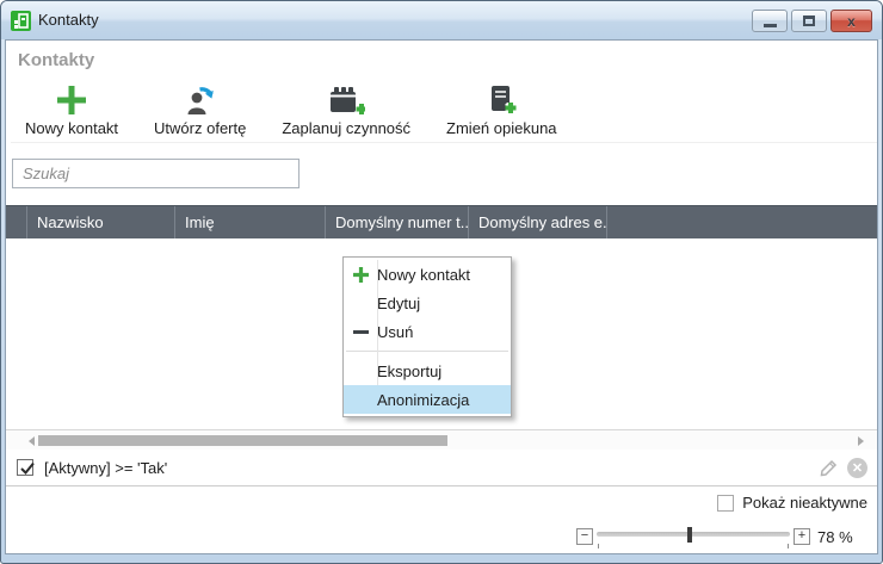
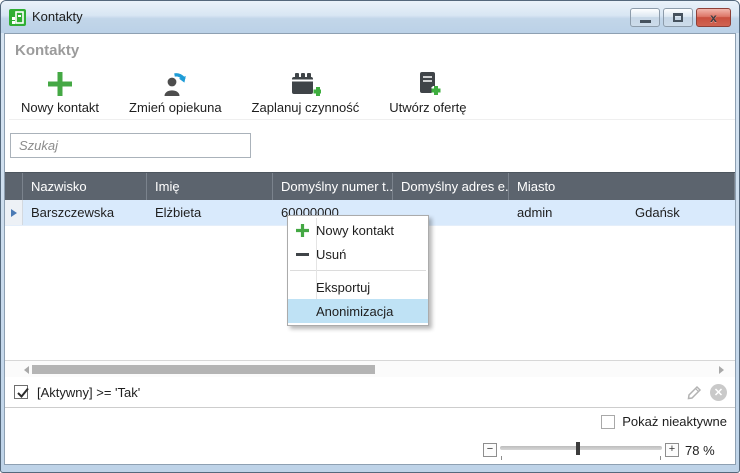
  Kontakty
  x
  Kontakty
  Nowy kontakt
- Utwórz ofertę
+ Zmień opiekuna
  Zaplanuj czynność
- Zmień opiekuna
+ Utwórz ofertę
  Szukaj
  Nazwisko
  Imię
  Domyślny numer t..
  Domyślny adres e.
+ Miasto
+ Barszczewska
+ Elżbieta
+ 60000000
+ admin
+ Gdańsk
  [Aktywny] >= 'Tak'
  ✕
  Pokaż nieaktywne
  −
  +
  78 %
  Nowy kontakt
- Edytuj
  Usuń
  Eksportuj
  Anonimizacja
